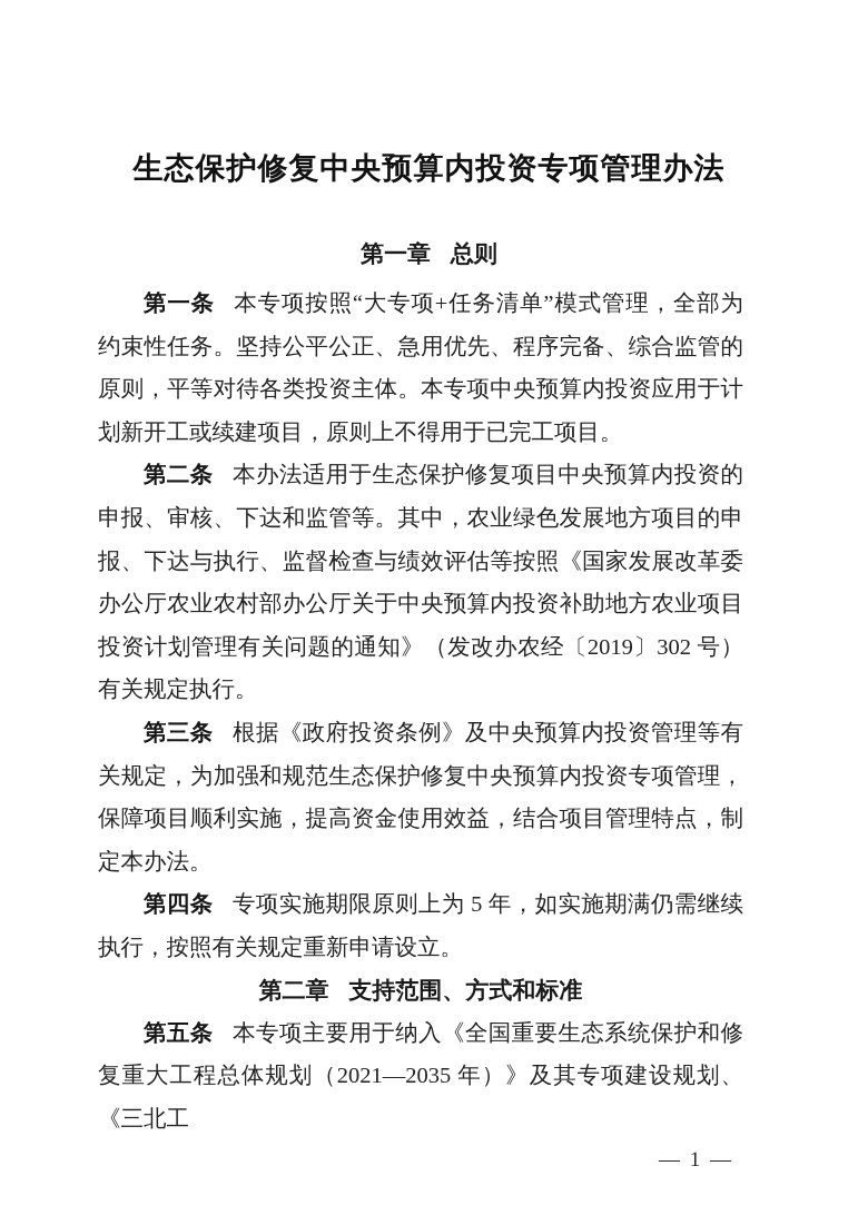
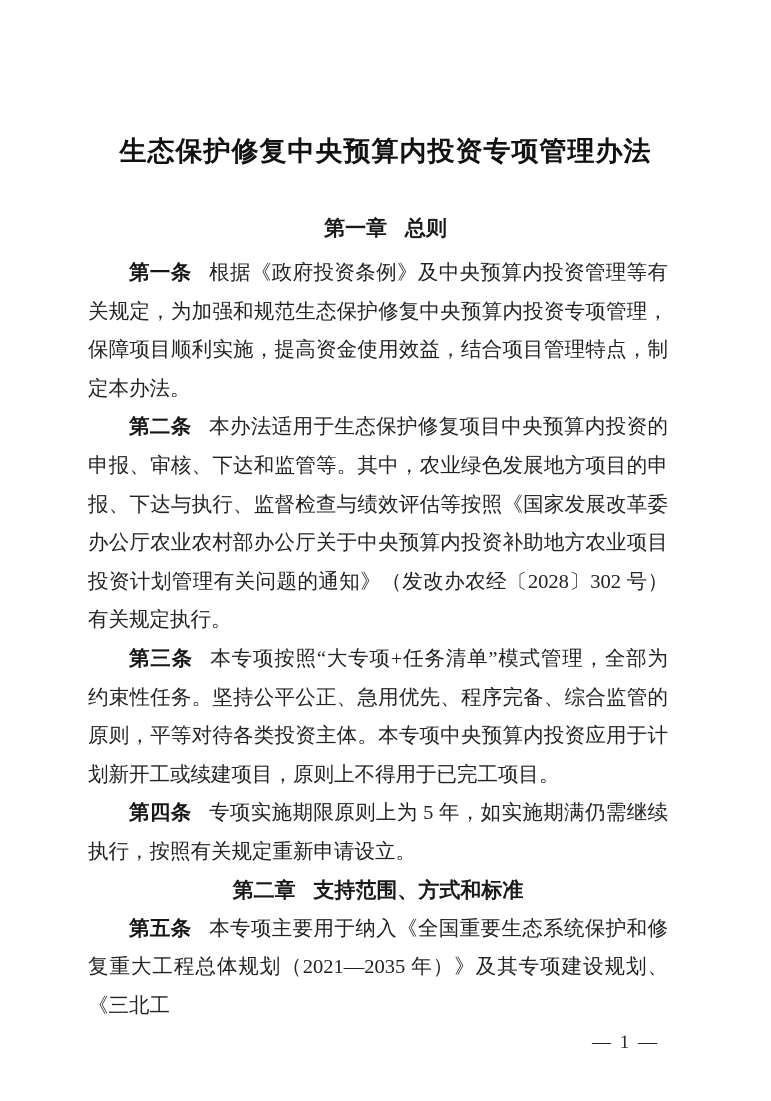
  生态保护修复中央预算内投资专项管理办法
  第一章 总则
- 第一条 本专项按照“大专项+任务清单”模式管理，全部为约束性任务。坚持公平公正、急用优先、程序完备、综合监管的原则，平等对待各类投资主体。本专项中央预算内投资应用于计划新开工或续建项目，原则上不得用于已完工项目。
+ 第一条 根据《政府投资条例》及中央预算内投资管理等有关规定，为加强和规范生态保护修复中央预算内投资专项管理，保障项目顺利实施，提高资金使用效益，结合项目管理特点，制定本办法。
- 第二条 本办法适用于生态保护修复项目中央预算内投资的申报、审核、下达和监管等。其中，农业绿色发展地方项目的申报、下达与执行、监督检查与绩效评估等按照《国家发展改革委办公厅农业农村部办公厅关于中央预算内投资补助地方农业项目投资计划管理有关问题的通知》（发改办农经〔2019〕302 号）有关规定执行。
+ 第二条 本办法适用于生态保护修复项目中央预算内投资的申报、审核、下达和监管等。其中，农业绿色发展地方项目的申报、下达与执行、监督检查与绩效评估等按照《国家发展改革委办公厅农业农村部办公厅关于中央预算内投资补助地方农业项目投资计划管理有关问题的通知》（发改办农经〔2028〕302 号）有关规定执行。
- 第三条 根据《政府投资条例》及中央预算内投资管理等有关规定，为加强和规范生态保护修复中央预算内投资专项管理，保障项目顺利实施，提高资金使用效益，结合项目管理特点，制定本办法。
+ 第三条 本专项按照“大专项+任务清单”模式管理，全部为约束性任务。坚持公平公正、急用优先、程序完备、综合监管的原则，平等对待各类投资主体。本专项中央预算内投资应用于计划新开工或续建项目，原则上不得用于已完工项目。
  第四条 专项实施期限原则上为 5 年，如实施期满仍需继续执行，按照有关规定重新申请设立。
  第二章 支持范围、方式和标准
  第五条 本专项主要用于纳入《全国重要生态系统保护和修复重大工程总体规划（2021—2035 年）》及其专项建设规划、《三北工
  — 1 —
